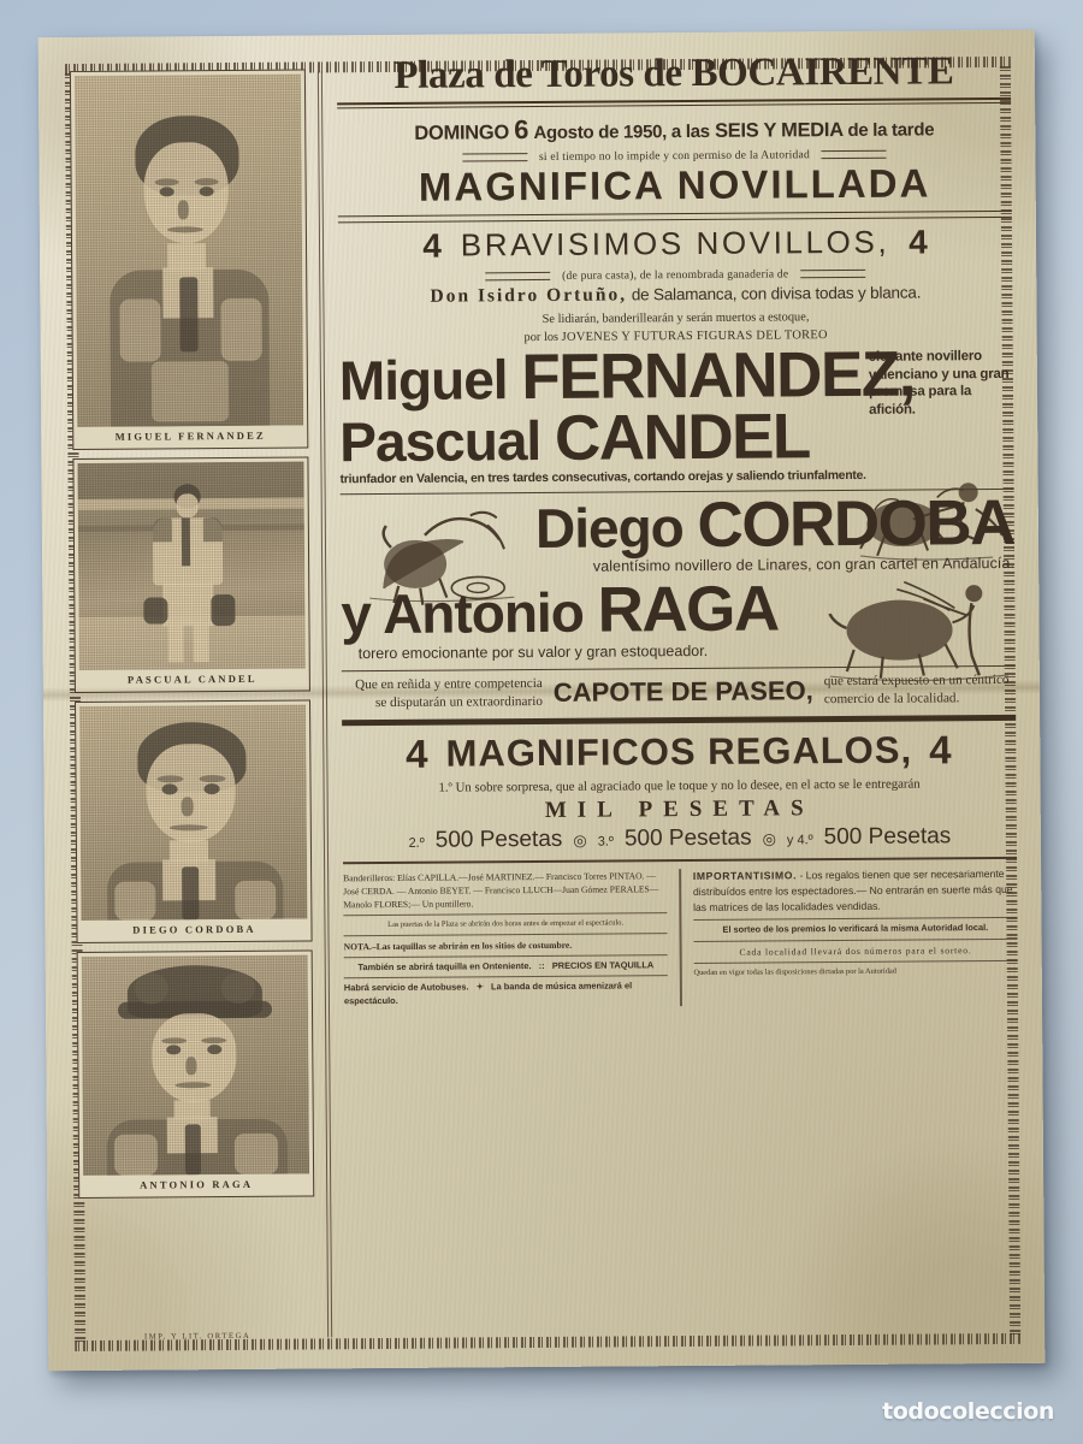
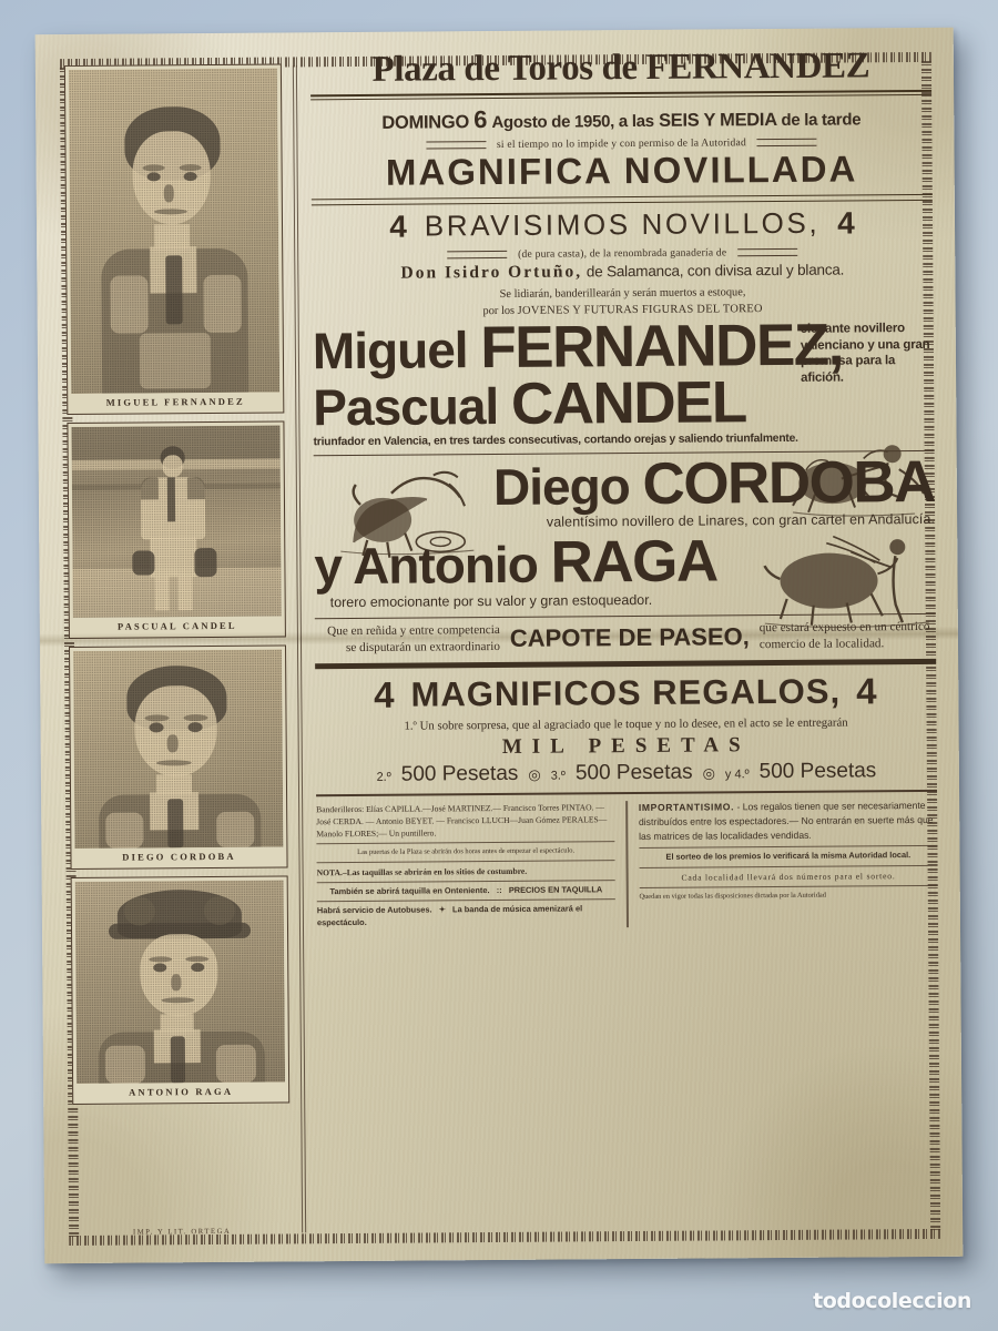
  MIGUEL FERNANDEZ
  PASCUAL CANDEL
  DIEGO CORDOBA
  ANTONIO RAGA
- Plaza de Toros de BOCAIRENTE
+ Plaza de Toros de FERNANDEZ
  DOMINGO 6 Agosto de 1950, a las SEIS Y MEDIA de la tarde
  si el tiempo no lo impide y con permiso de la Autoridad
  MAGNIFICA NOVILLADA
  4
  BRAVISIMOS NOVILLOS,
  4
  (de pura casta), de la renombrada ganadería de
- Don Isidro Ortuño, de Salamanca, con divisa todas y blanca.
+ Don Isidro Ortuño, de Salamanca, con divisa azul y blanca.
  Se lidiarán, banderillearán y serán muertos a estoque,
  por los JOVENES Y FUTURAS FIGURAS DEL TOREO
  elegante novillero valenciano y una gran promesa para la afición.
  Miguel FERNANDEZ,
  Pascual CANDEL
  triunfador en Valencia, en tres tardes consecutivas, cortando orejas y saliendo triunfalmente.
  Diego CORDOBA
  valentísimo novillero de Linares, con gran cartel en Andalucía.
  y Antonio RAGA
  torero emocionante por su valor y gran estoqueador.
  Que en reñida y entre competencia se disputarán un extraordinario
  CAPOTE DE PASEO,
  que estará expuesto en un céntrico comercio de la localidad.
  4
  MAGNIFICOS REGALOS,
  4
  1.º Un sobre sorpresa, que al agraciado que le toque y no lo desee, en el acto se le entregarán
  MIL PESETAS
  2.º
  500 Pesetas
  ◎
  3.º
  500 Pesetas
  ◎
  y 4.º
  500 Pesetas
  Banderilleros: Elías CAPILLA.—José MARTINEZ.— Francisco Torres PINTAO. —José CERDA. — Antonio BEYET. — Francisco LLUCH—Juan Gómez PERALES—Manolo FLORES;— Un puntillero.
  Las puertas de la Plaza se abrirán dos horas antes de empezar el espectáculo.
  NOTA.–Las taquillas se abrirán en los sitios de costumbre.
  También se abrirá taquilla en Onteniente. :: PRECIOS EN TAQUILLA
  Habrá servicio de Autobuses. ✦ La banda de música amenizará el espectáculo.
  IMPORTANTISIMO. - Los regalos tienen que ser necesariamente distribuídos entre los espectadores.— No entrarán en suerte más que las matrices de las localidades vendidas.
  El sorteo de los premios lo verificará la misma Autoridad local.
  Cada localidad llevará dos números para el sorteo.
  Quedan en vigor todas las disposiciones dictadas por la Autoridad
  todocoleccion
